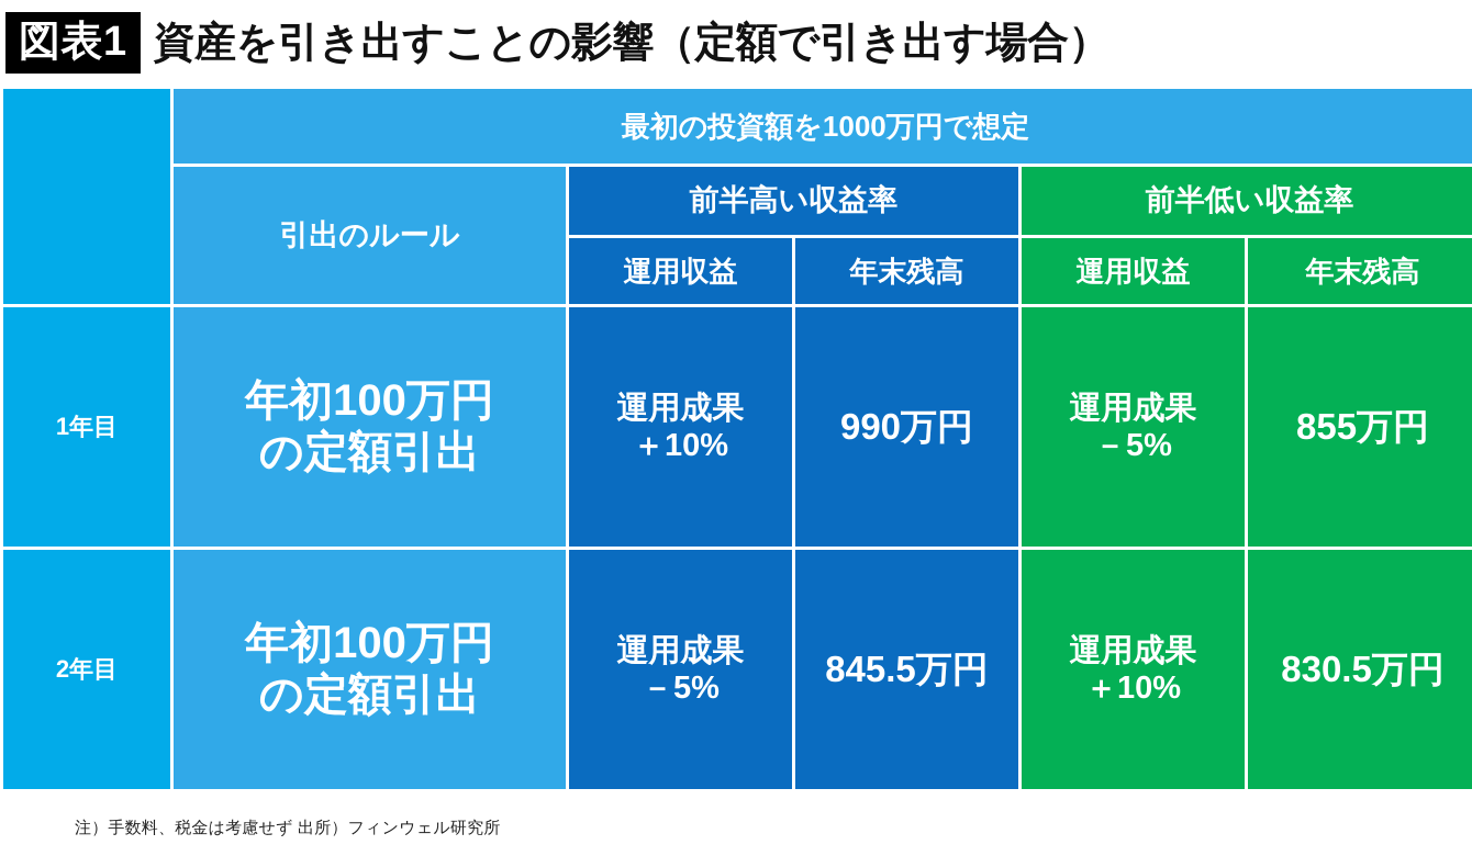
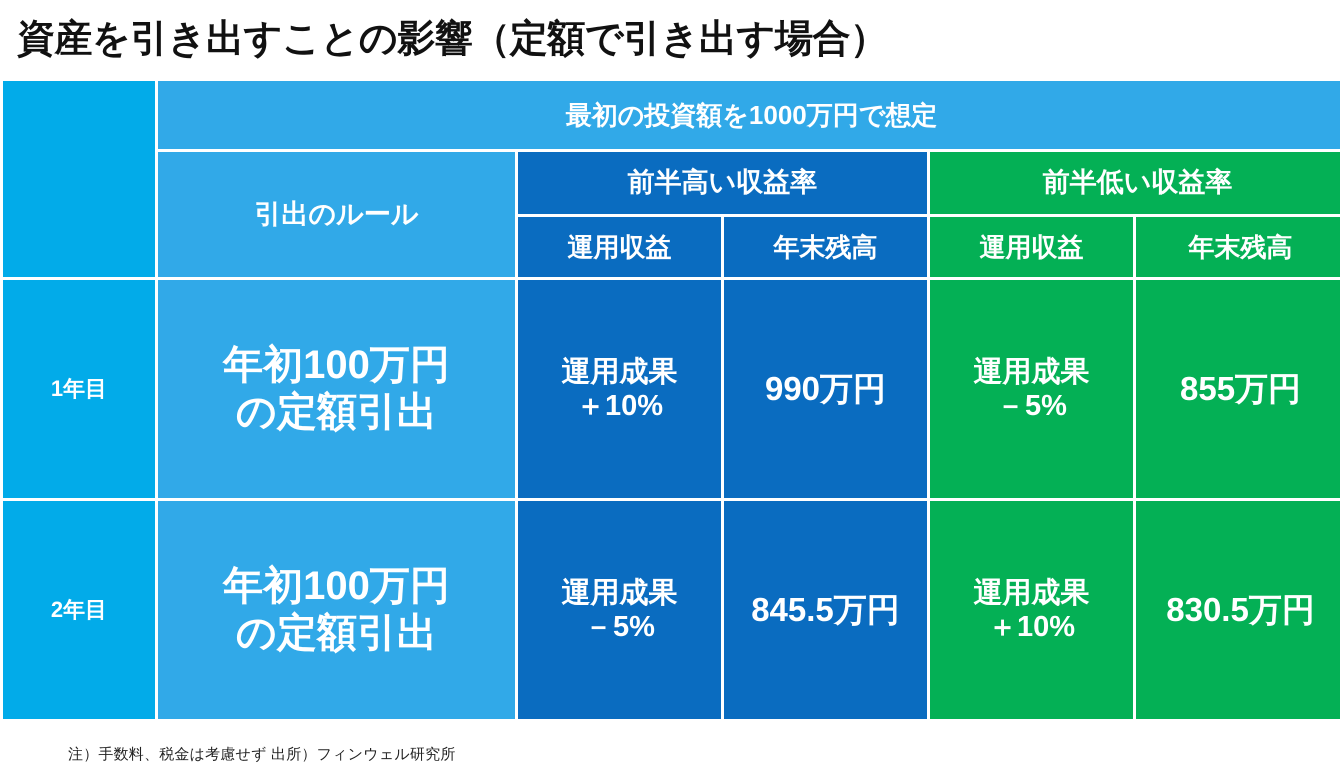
- 図表1
  資産を引き出すことの影響（定額で引き出す場合）
  	最初の投資額を1000万円で想定
  引出のルール	前半高い収益率	前半低い収益率
  運用収益	年末残高	運用収益	年末残高
  1年目	年初100万円 の定額引出	運用成果 ＋10%	990万円	運用成果 －5%	855万円
  2年目	年初100万円 の定額引出	運用成果 －5%	845.5万円	運用成果 ＋10%	830.5万円
  注）手数料、税金は考慮せず 出所）フィンウェル研究所
